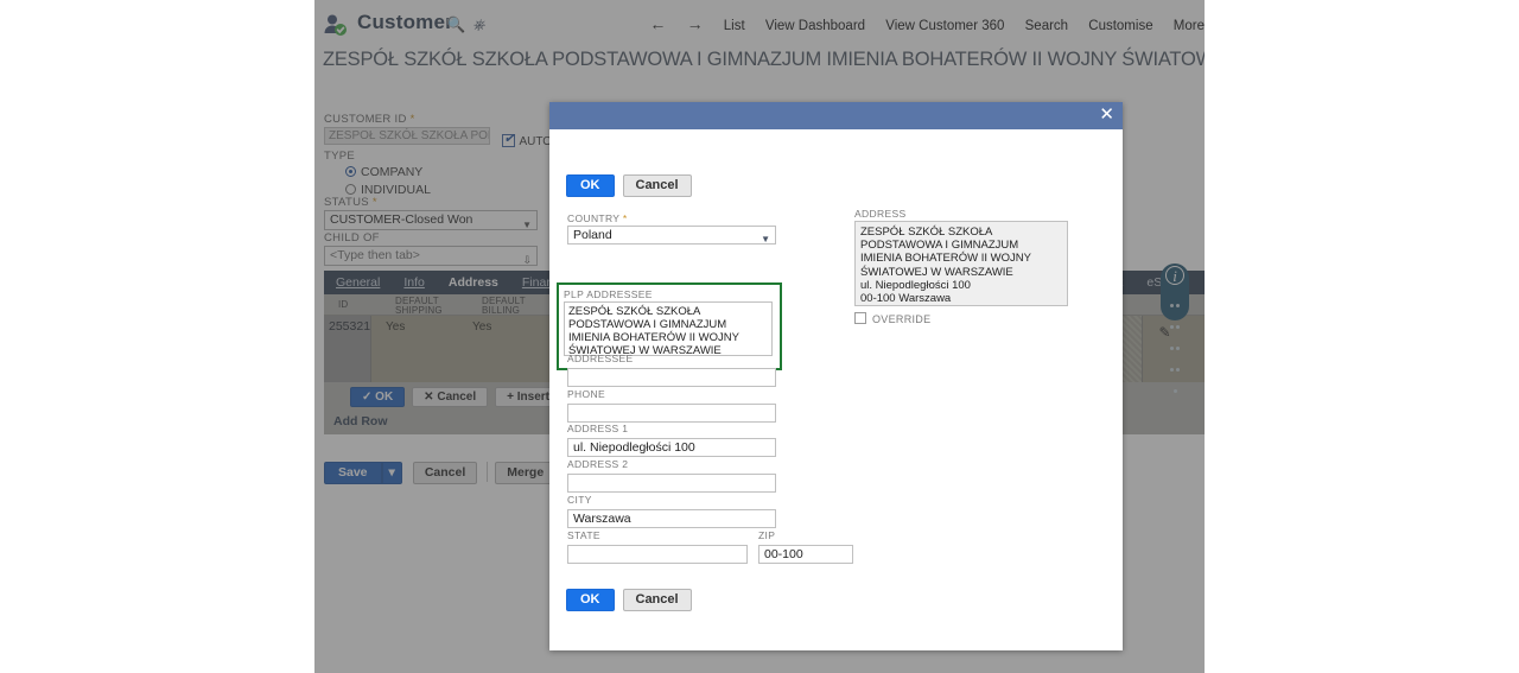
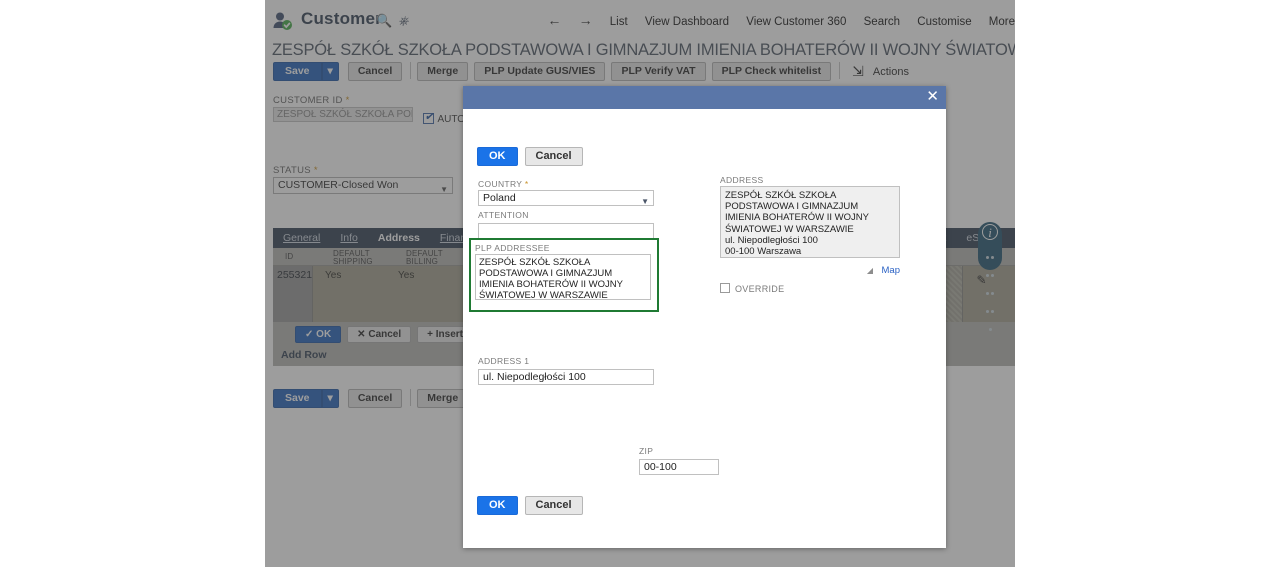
  Customer
  🔍
  ⎈
  ← → List View Dashboard View Customer 360 Search Customise More
  ZESPÓŁ SZKÓŁ SZKOŁA PODSTAWOWA I GIMNAZJUM IMIENIA BOHATERÓW II WOJNY ŚWIATO
+ Save ▾ Cancel Merge PLP Update GUS/VIES PLP Verify VAT PLP Check whitelist ⇲ Actions
  CUSTOMER ID *
  ZESPOŁ SZKÓŁ SZKOŁA PO AUTO
- TYPE
- COMPANY
- INDIVIDUAL
  STATUS *
  CUSTOMER-Closed Won
  ▼
- CHILD OF
- <Type then tab>
- ⇩
  ID
  DEFAULT
  SHIPPING
  DEFAULT
  BILLING
  255321
  Yes
  Yes
  ✎
  ✓ OK ✕ Cancel + Insert
  Add Row
  Save ▾ Cancel Merge
  i
  ✕
  OK Cancel
  COUNTRY *
  Poland
  ▼
+ ATTENTION
  PLP ADDRESSEE
- ADDRESSEE
- PHONE
  ADDRESS 1
  ul. Niepodległości 100
- ADDRESS 2
- CITY
- Warszawa
- STATE
  ZIP
  00-100
  OK Cancel
  ADDRESS
  ZESPÓŁ SZKÓŁ SZKOŁA PODSTAWOWA I GIMNAZJUM IMIENIA BOHATERÓW II WOJNY ŚWIATOWEJ W WARSZAWIE
  ul. Niepodległości 100
  00-100 Warszawa
+ ◢ Map
  OVERRIDE
